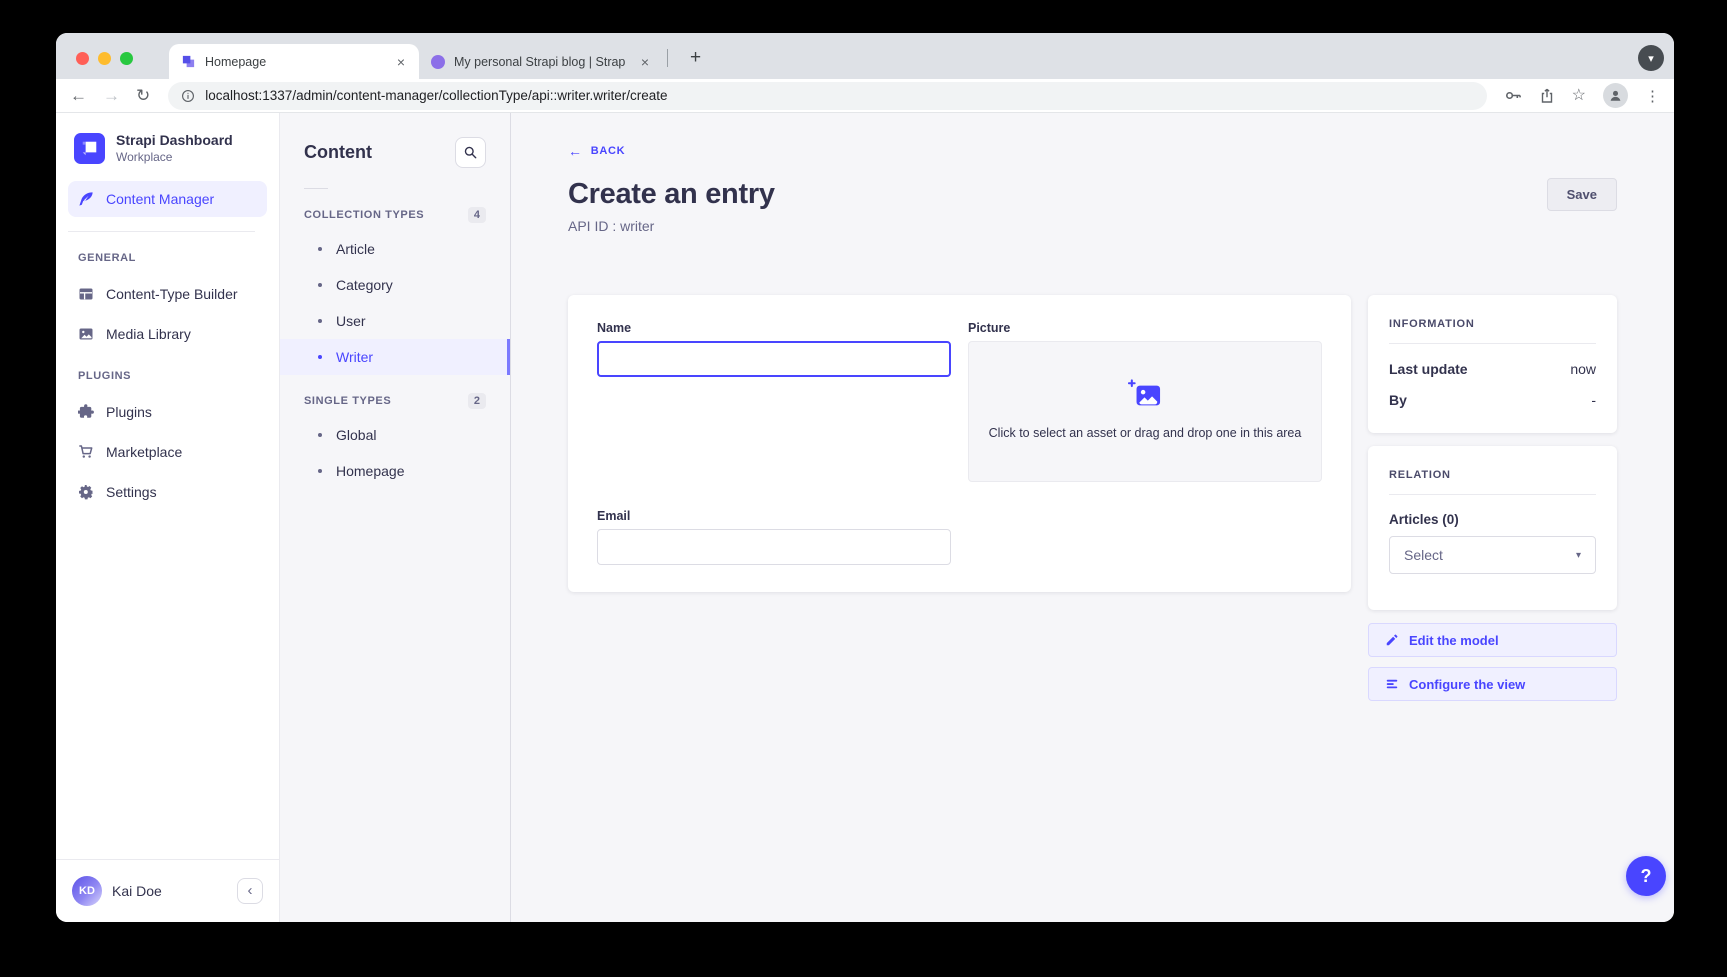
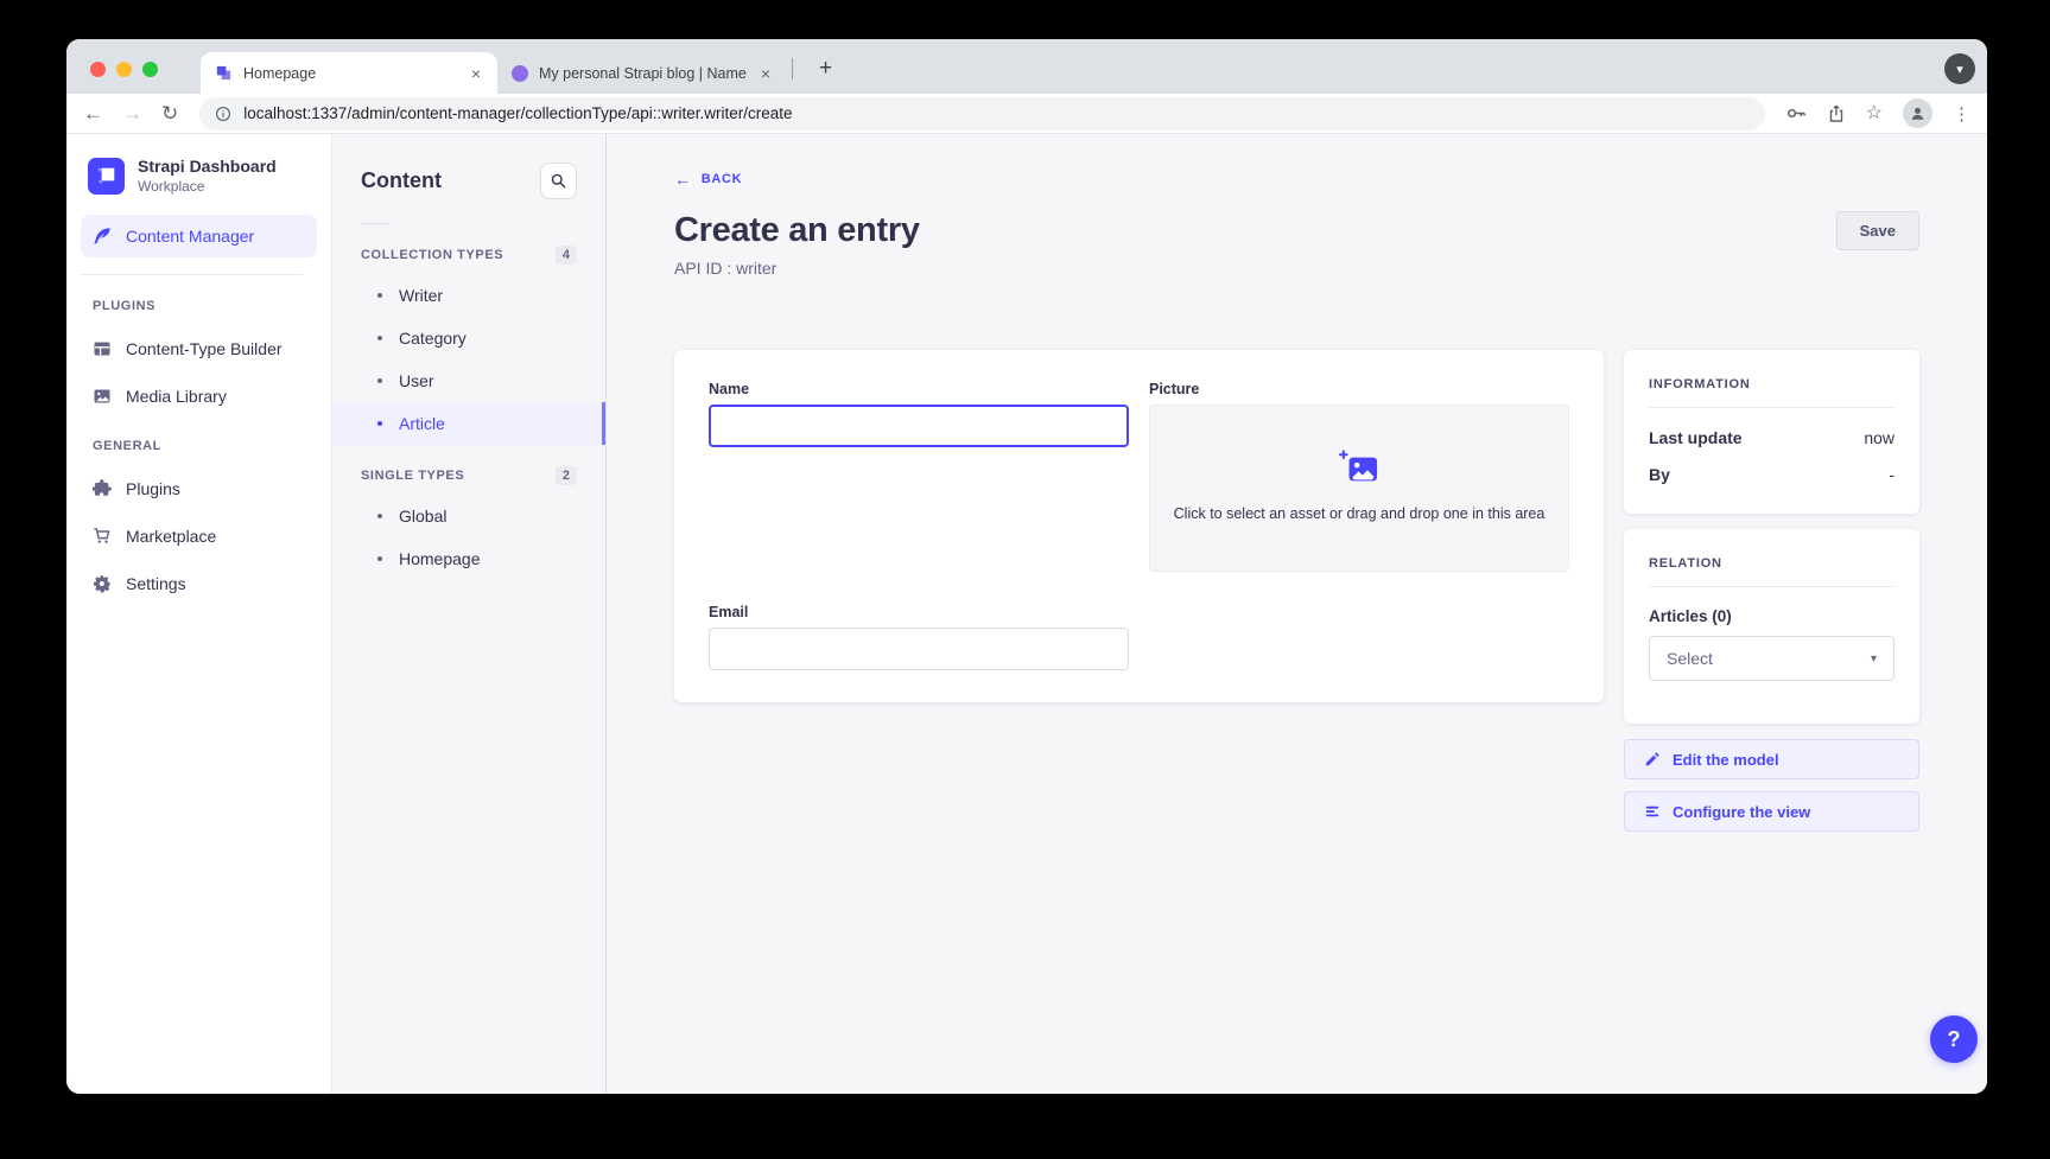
  Homepage
  ×
- My personal Strapi blog | Strap
+ My personal Strapi blog | Name
  ×
  +
  ▾
  ←
  →
  ↻
  localhost:1337/admin/content-manager/collectionType/api::writer.writer/create
  ☆
  ⋮
  Strapi Dashboard
  Workplace
  Content Manager
- GENERAL
+ PLUGINS
  Content-Type Builder
  Media Library
- PLUGINS
+ GENERAL
  Plugins
  Marketplace
  Settings
- KD
- Kai Doe
- ‹
  Content
  COLLECTION TYPES
  4
- Article
+ Writer
  Category
  User
- Writer
+ Article
  SINGLE TYPES
  2
  Global
  Homepage
  ←
  BACK
  Create an entry
  Save
  API ID : writer
  Name
  Picture
  Click to select an asset or drag and drop one in this area
  Email
  INFORMATION
  Last update
  now
  By
  -
  RELATION
  Articles (0)
  Select
  ▾
  Edit the model
  Configure the view
  ?
